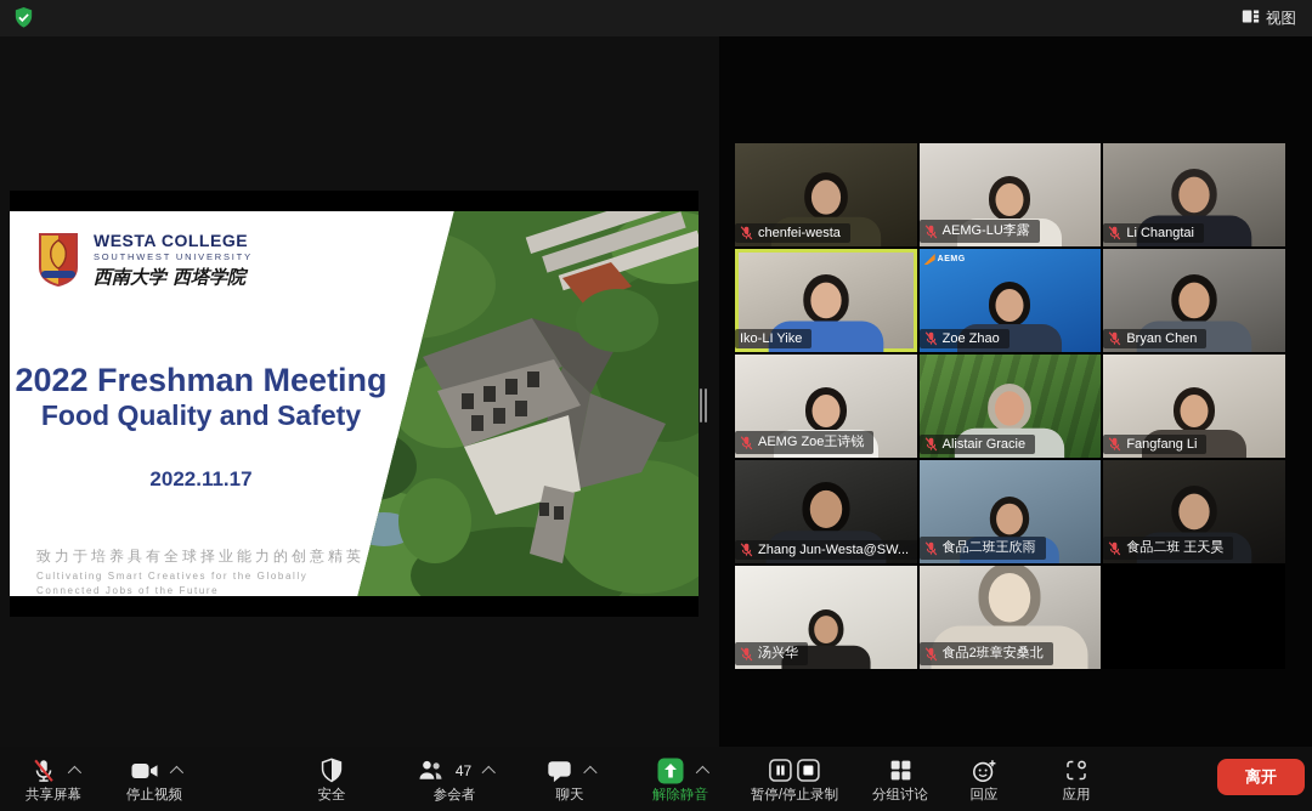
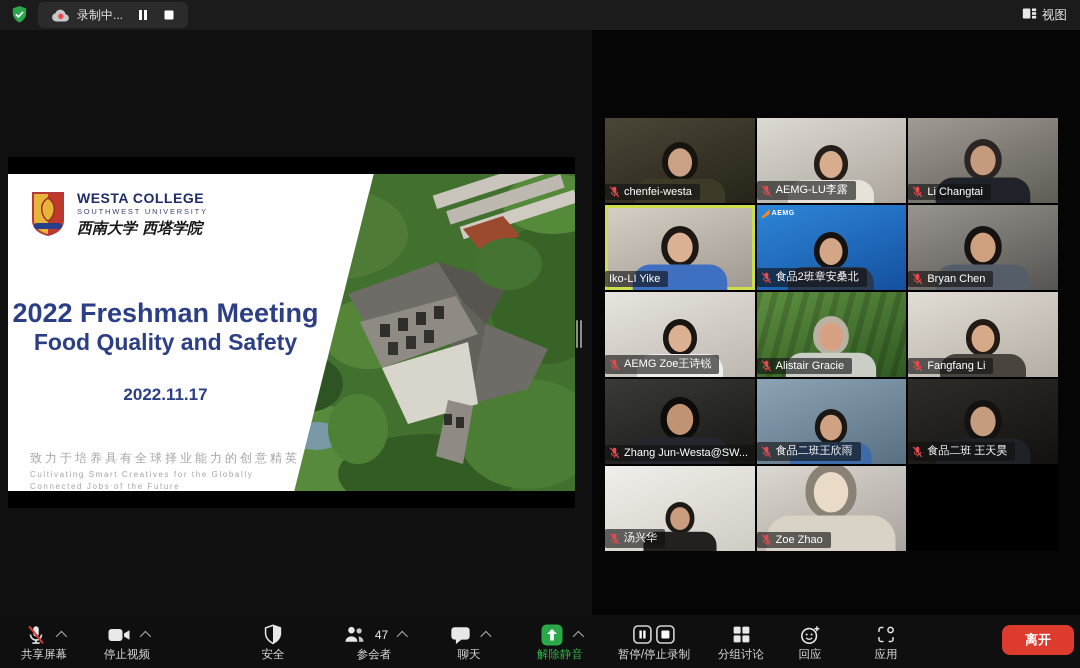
+ 录制中...
  视图
  WESTA COLLEGE
  SOUTHWEST UNIVERSITY
  西南大学 西塔学院
  2022 Freshman Meeting
  Food Quality and Safety
  2022.11.17
  致力于培养具有全球择业能力的创意精英
  Cultivating Smart Creatives for the Globally
  Connected Jobs of the Future
  chenfei-westa
  AEMG-LU李露
  Li Changtai
  Iko-LI Yike
- Zoe Zhao
+ 食品2班章安桑北
  Bryan Chen
  AEMG Zoe王诗锐
  Alistair Gracie
  Fangfang Li
  Zhang Jun-Westa@SW...
  食品二班王欣雨
  食品二班 王天昊
  汤兴华
- 食品2班章安桑北
+ Zoe Zhao
  共享屏幕
  停止视频
  安全
  47
  参会者
  聊天
  解除静音
  暂停/停止录制
  分组讨论
  回应
  应用
  离开
